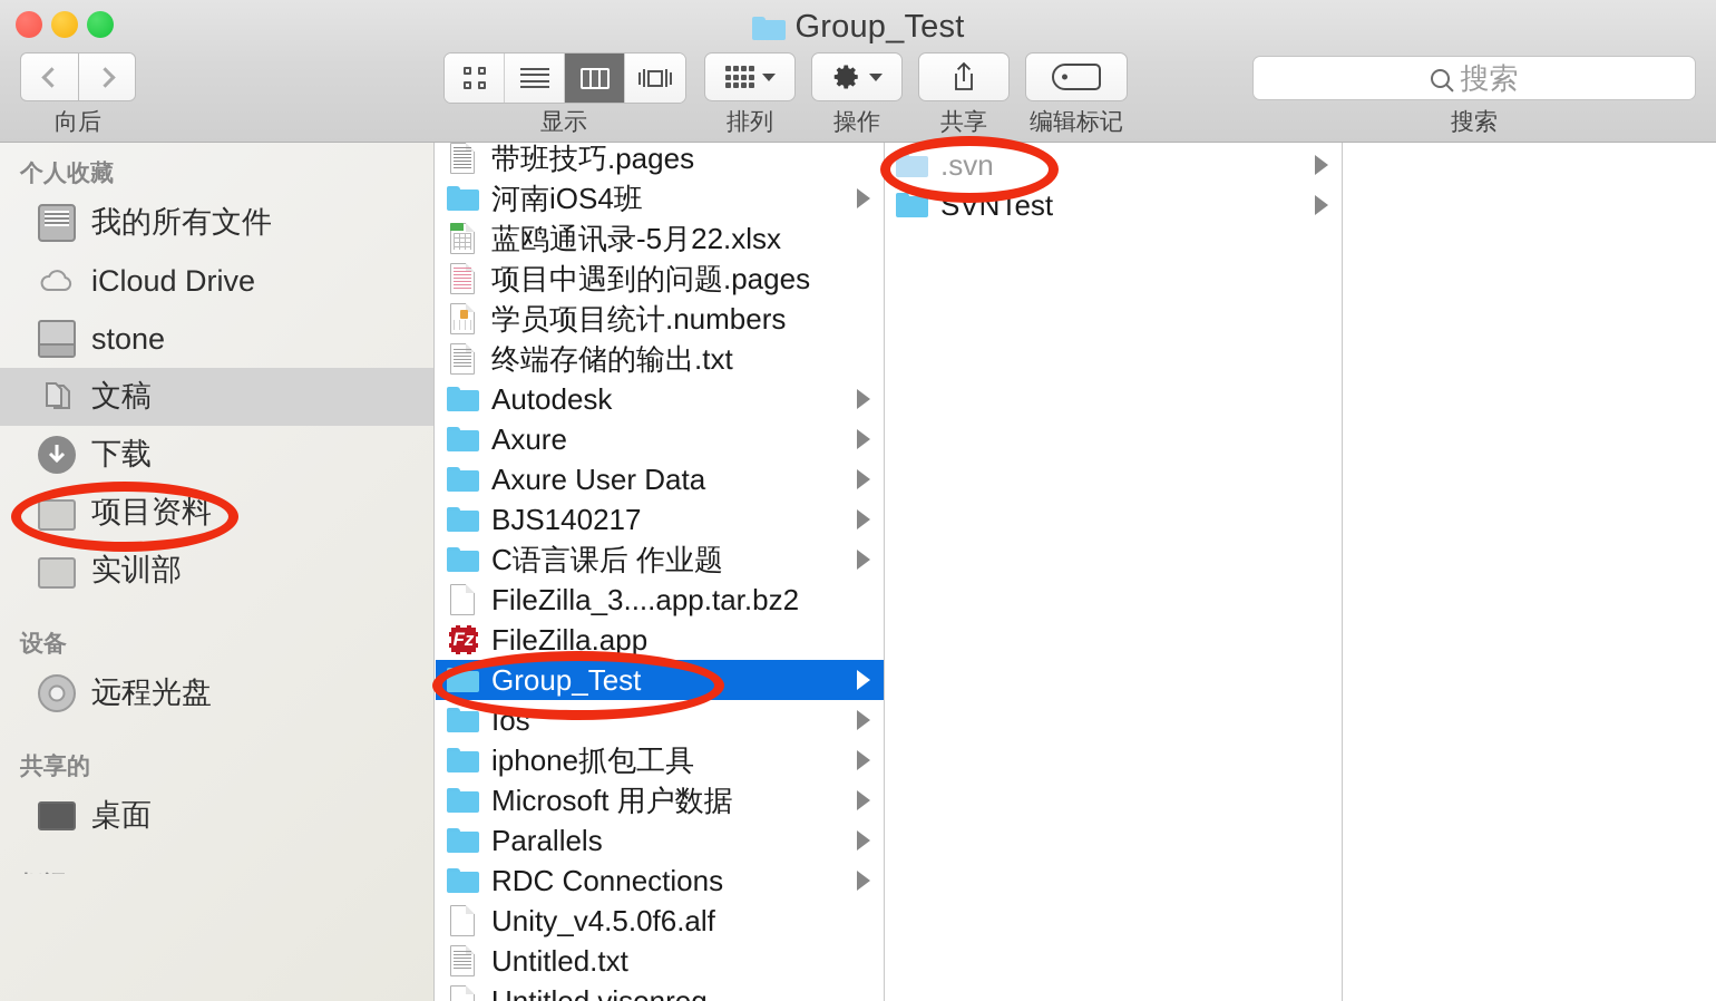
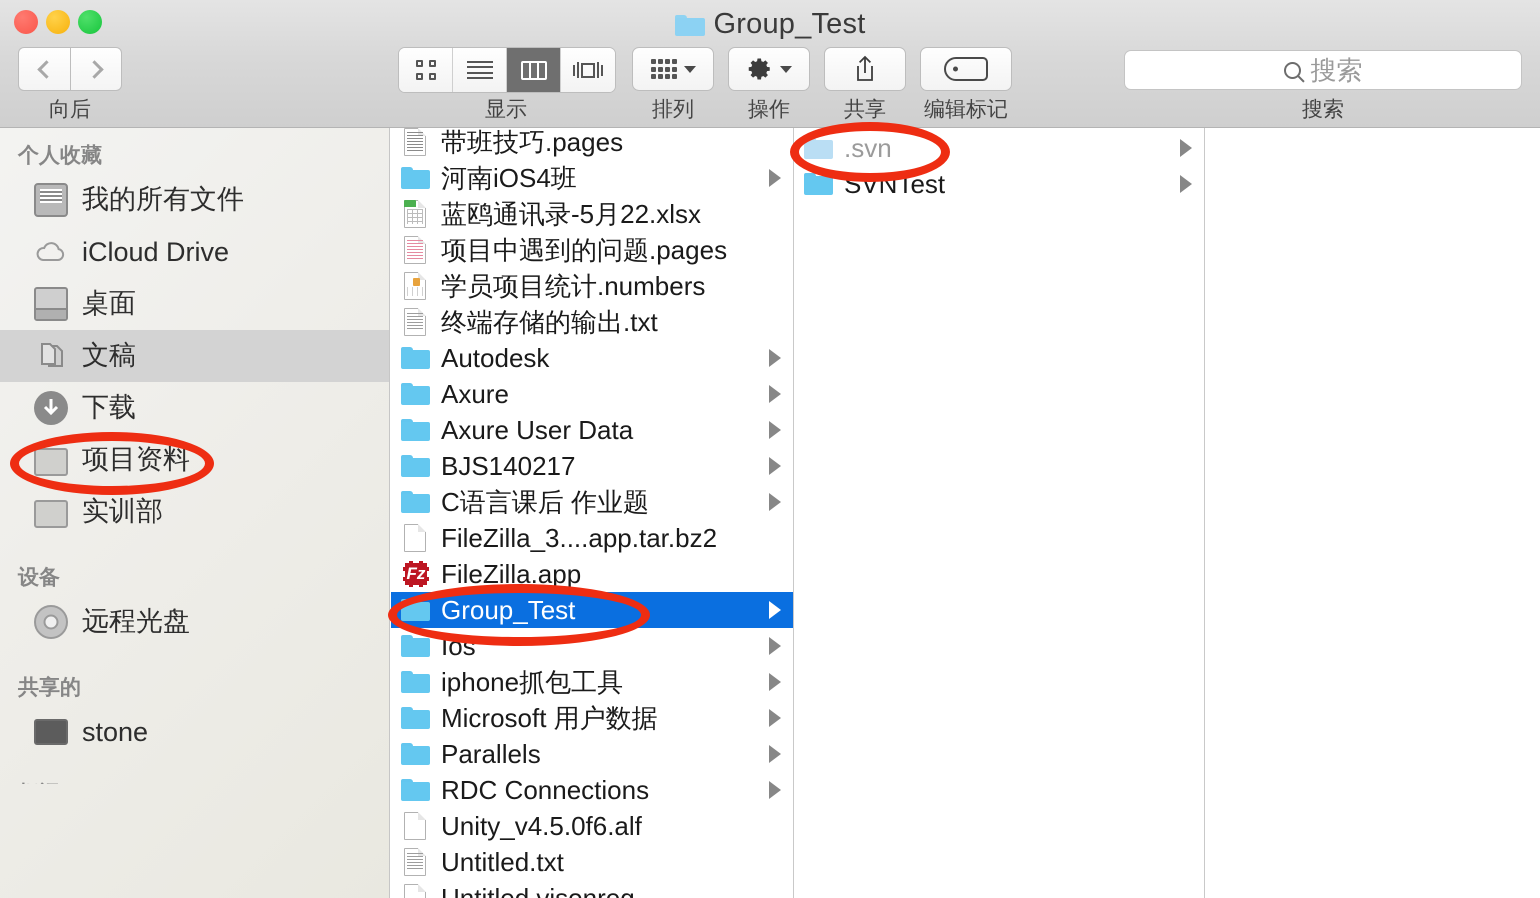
  Group_Test
  向后
  显示
  排列
  操作
  共享
  编辑标记
  搜索
  搜索
  个人收藏
  我的所有文件
  iCloud Drive
- stone
+ 桌面
  文稿
  下载
  项目资料
  实训部
  设备
  远程光盘
  共享的
- 桌面
+ stone
  带班技巧.pages
  河南iOS4班
  蓝鸥通讯录-5月22.xlsx
  项目中遇到的问题.pages
  学员项目统计.numbers
  终端存储的输出.txt
  Autodesk
  Axure
  Axure User Data
  BJS140217
  C语言课后 作业题
  FileZilla_3....app.tar.bz2
  Fz
  FileZilla.app
  Group_Test
  Ios
  iphone抓包工具
  Microsoft 用户数据
  Parallels
  RDC Connections
  Unity_v4.5.0f6.alf
  Untitled.txt
  .svn
  SVNTest
